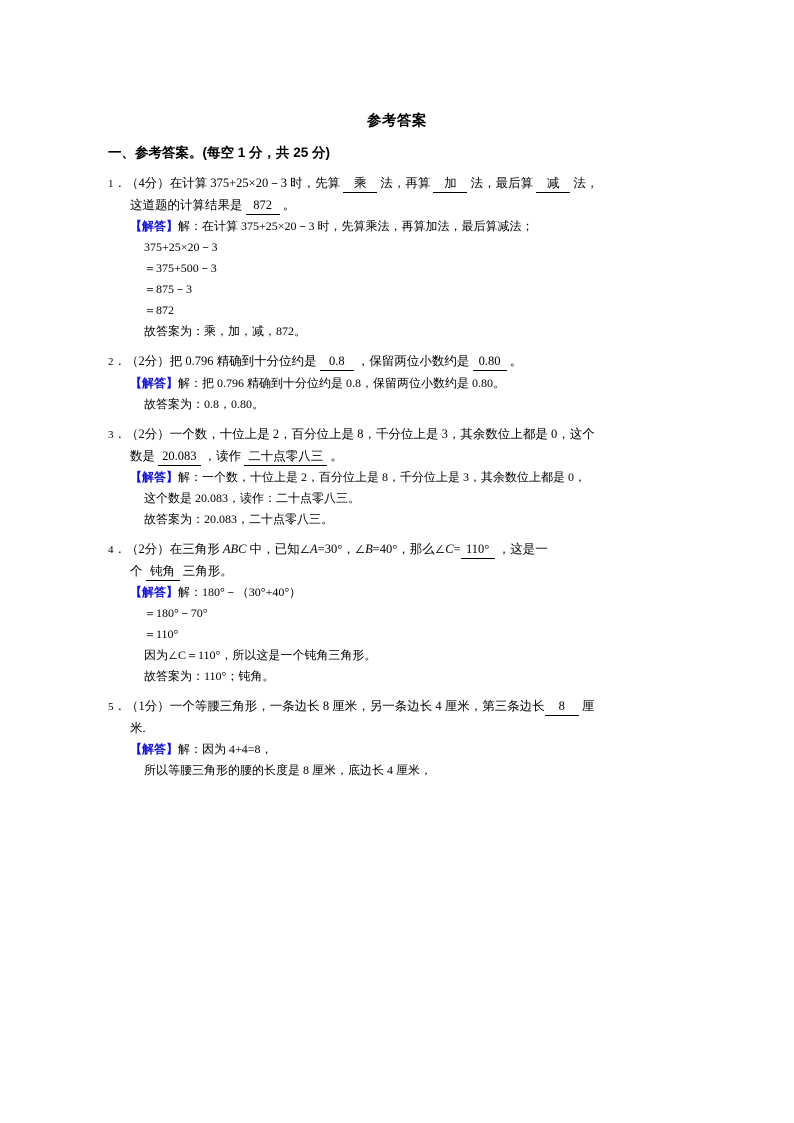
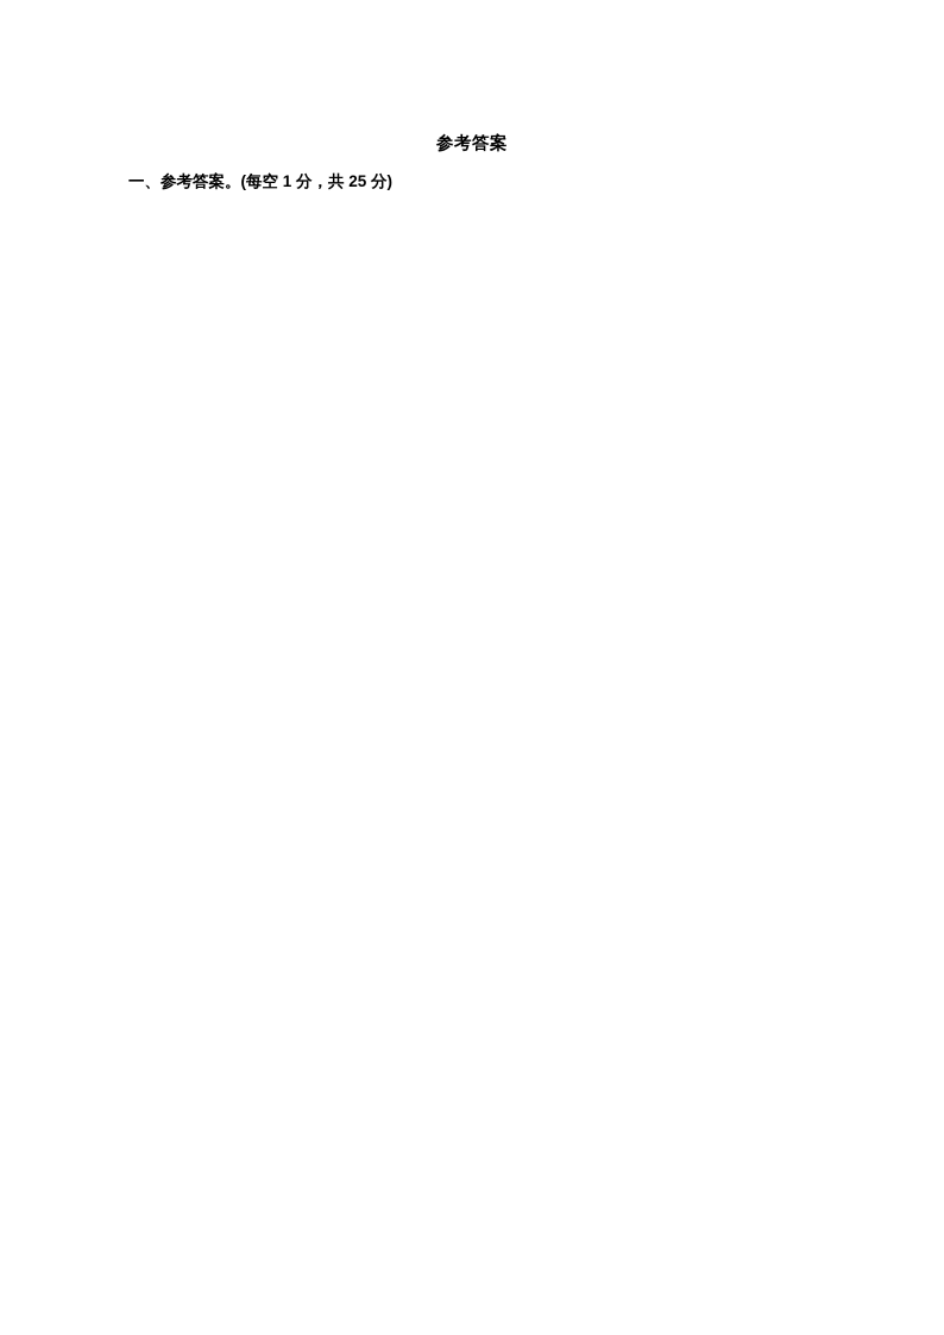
  参考答案
  一、参考答案。(每空 1 分，共 25 分)
- 1．（4分）在计算 375+25×20－3 时，先算 乘 法，再算 加 法，最后算 减 法，
- 这道题的计算结果是 872 。
- 【解答】解：在计算 375+25×20－3 时，先算乘法，再算加法，最后算减法；
- 375+25×20－3
- ＝375+500－3
- ＝875－3
- ＝872
- 故答案为：乘，加，减，872。
- 2．（2分）把 0.796 精确到十分位约是 0.8 ，保留两位小数约是 0.80 。
- 【解答】解：把 0.796 精确到十分位约是 0.8，保留两位小数约是 0.80。
- 故答案为：0.8，0.80。
- 3．（2分）一个数，十位上是 2，百分位上是 8，千分位上是 3，其余数位上都是 0，这个
- 数是 20.083 ，读作 二十点零八三 。
- 【解答】解：一个数，十位上是 2，百分位上是 8，千分位上是 3，其余数位上都是 0，
- 这个数是 20.083，读作：二十点零八三。
- 故答案为：20.083，二十点零八三。
- 4．（2分）在三角形 ABC 中，已知∠A=30°，∠B=40°，那么∠C= 110° ，这是一
- 个 钝角 三角形。
- 【解答】解：180°－（30°+40°）
- ＝180°－70°
- ＝110°
- 因为∠C＝110°，所以这是一个钝角三角形。
- 故答案为：110°；钝角。
- 5．（1分）一个等腰三角形，一条边长 8 厘米，另一条边长 4 厘米，第三条边长 8 厘
- 米.
- 【解答】解：因为 4+4=8，
- 所以等腰三角形的腰的长度是 8 厘米，底边长 4 厘米，
